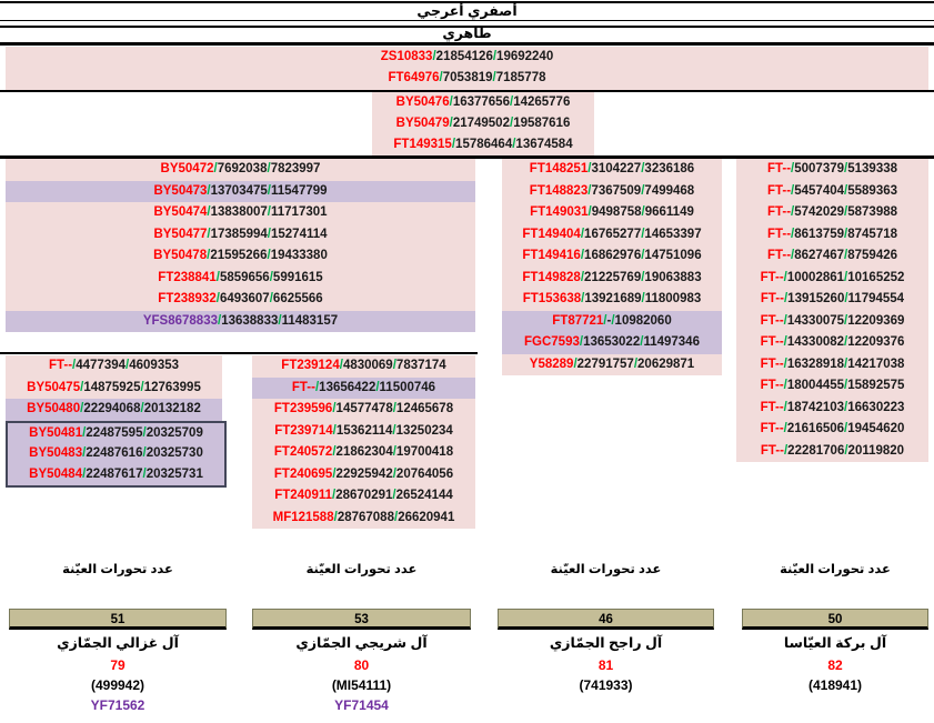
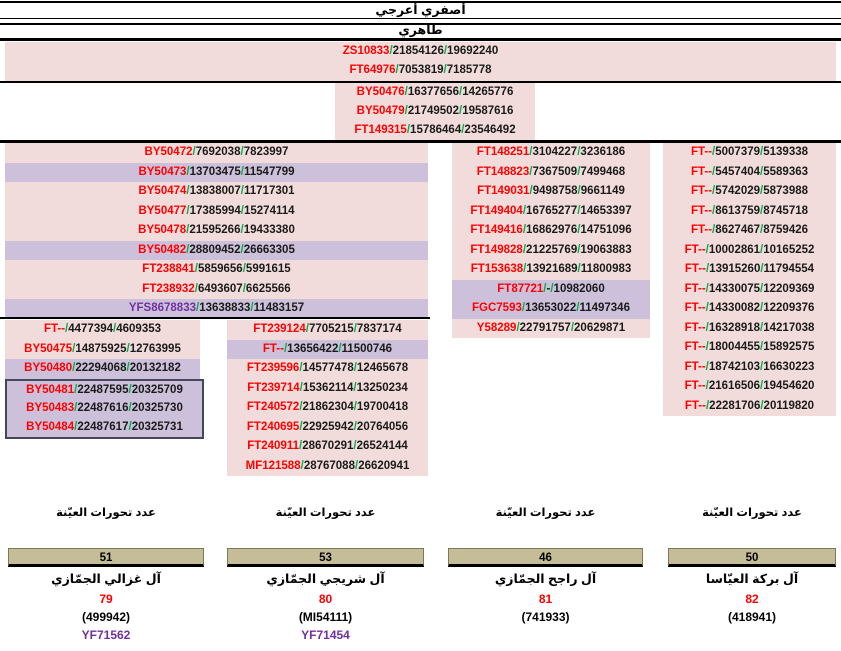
  أصفري أعرجي
  طاهري
  ZS10833/21854126/19692240
  FT64976/7053819/7185778
  BY50476/16377656/14265776
  BY50479/21749502/19587616
- FT149315/15786464/13674584
+ FT149315/15786464/23546492
  BY50472/7692038/7823997
  BY50473/13703475/11547799
  BY50474/13838007/11717301
  BY50477/17385994/15274114
  BY50478/21595266/19433380
+ BY50482/28809452/26663305
  FT238841/5859656/5991615
  FT238932/6493607/6625566
  YFS8678833/13638833/11483157
  FT--/4477394/4609353
  BY50475/14875925/12763995
  BY50480/22294068/20132182
  BY50481/22487595/20325709
  BY50483/22487616/20325730
  BY50484/22487617/20325731
- FT239124/4830069/7837174
+ FT239124/7705215/7837174
  FT--/13656422/11500746
  FT239596/14577478/12465678
  FT239714/15362114/13250234
  FT240572/21862304/19700418
  FT240695/22925942/20764056
  FT240911/28670291/26524144
  MF121588/28767088/26620941
  FT148251/3104227/3236186
  FT148823/7367509/7499468
  FT149031/9498758/9661149
  FT149404/16765277/14653397
  FT149416/16862976/14751096
  FT149828/21225769/19063883
  FT153638/13921689/11800983
  FT87721/-/10982060
  FGC7593/13653022/11497346
  Y58289/22791757/20629871
  FT--/5007379/5139338
  FT--/5457404/5589363
  FT--/5742029/5873988
  FT--/8613759/8745718
  FT--/8627467/8759426
  FT--/10002861/10165252
  FT--/13915260/11794554
  FT--/14330075/12209369
  FT--/14330082/12209376
  FT--/16328918/14217038
  FT--/18004455/15892575
  FT--/18742103/16630223
  FT--/21616506/19454620
  FT--/22281706/20119820
  عدد تحورات العيّنة
  51
  آل غزالي الجمّازي
  79
  (499942)
  YF71562
  عدد تحورات العيّنة
  53
  آل شريجي الجمّازي
  80
  (MI54111)
  YF71454
  عدد تحورات العيّنة
  46
  آل راجح الجمّازي
  81
  (741933)
  عدد تحورات العيّنة
  50
  آل بركة العيّاسا
  82
  (418941)
